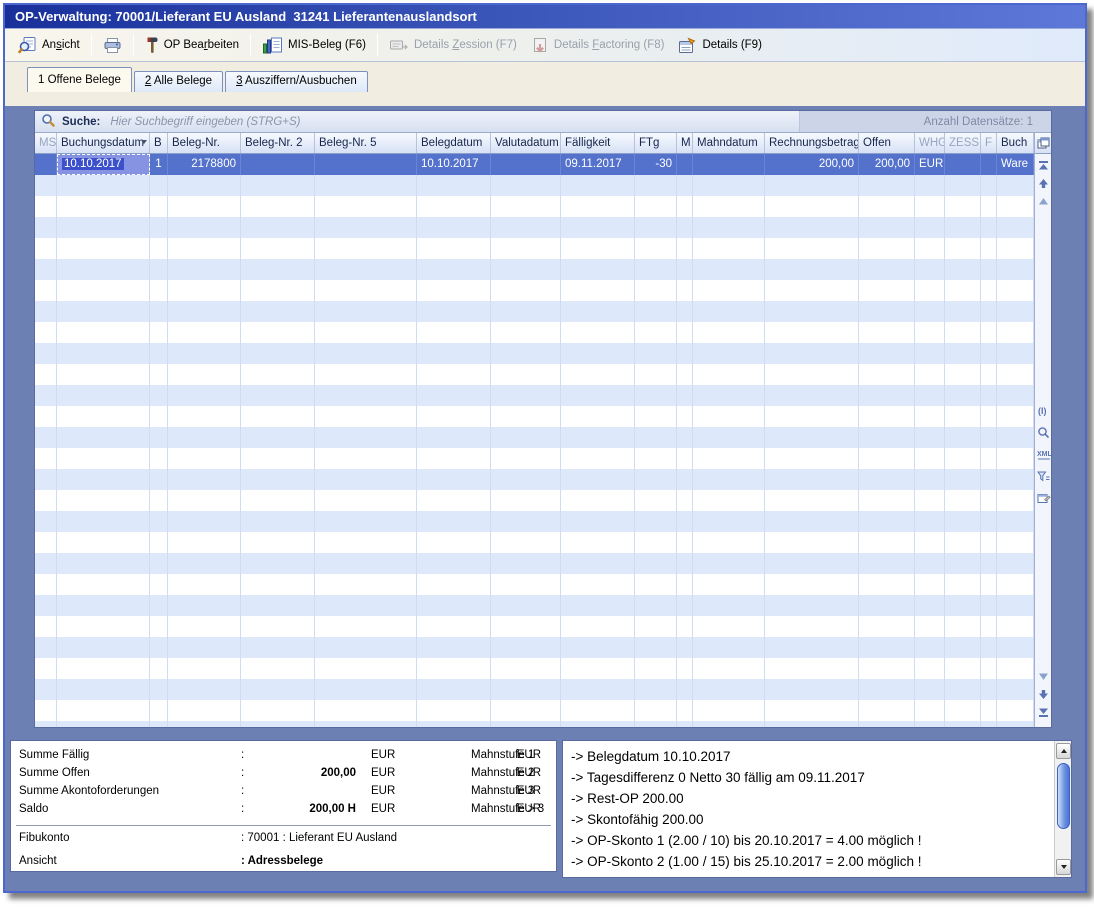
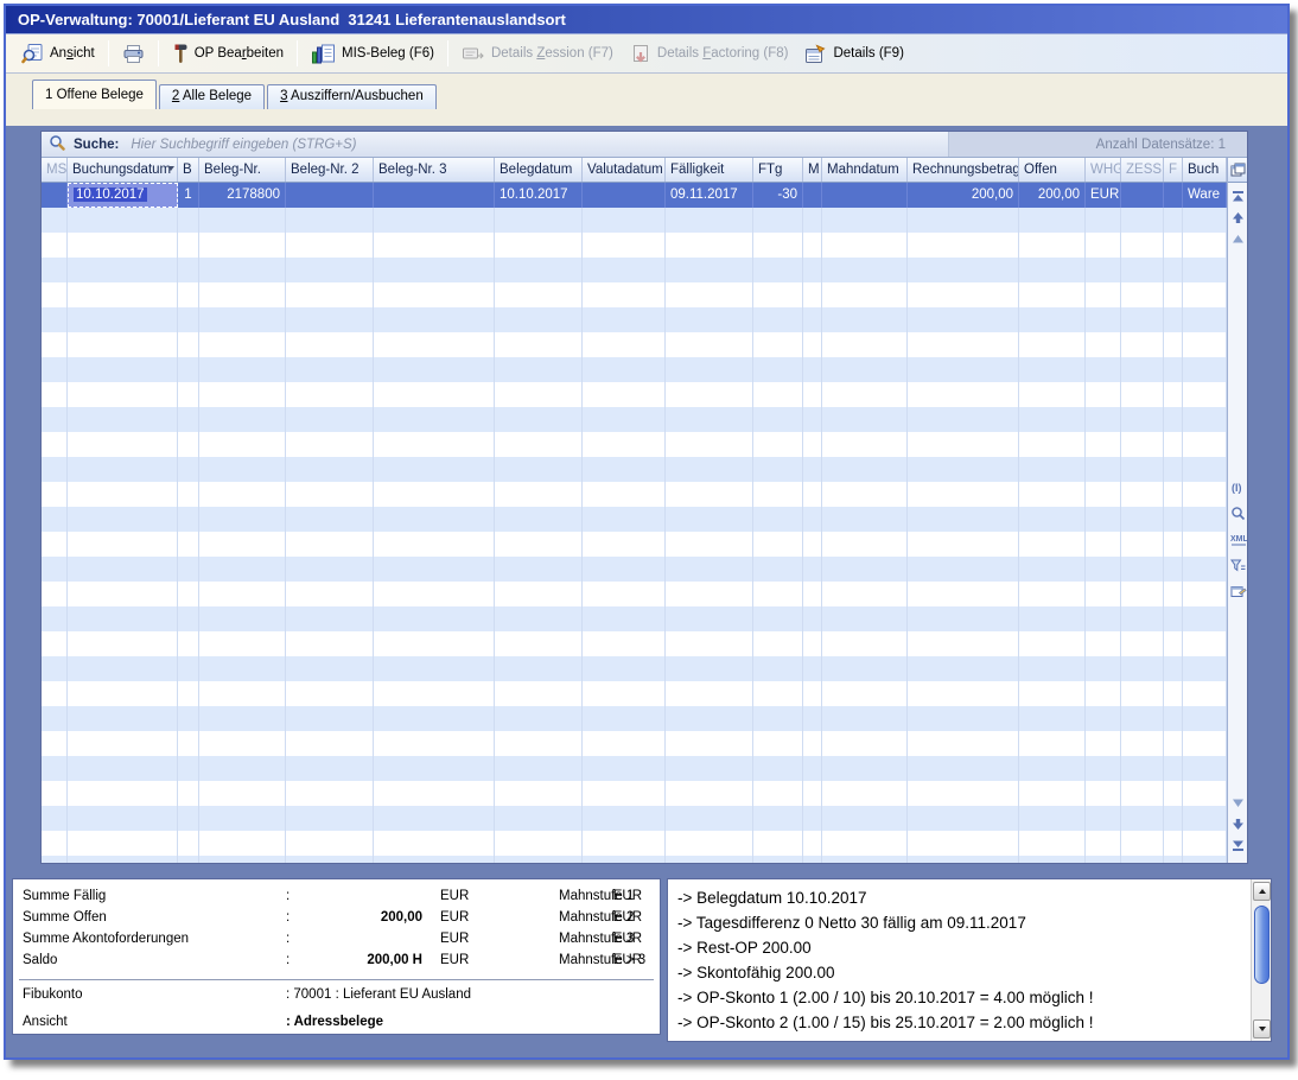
  OP-Verwaltung: 70001/Lieferant EU Ausland 31241 Lieferantenauslandsort
  Ansicht
  OP Bearbeiten
  MIS-Beleg (F6)
  Details Zession (F7)
  Details Factoring (F8)
  Details (F9)
  1 Offene Belege
  2 Alle Belege
  3 Ausziffern/Ausbuchen
  Suche:
  Hier Suchbegriff eingeben (STRG+S)
  Anzahl Datensätze: 1
  MS
  Buchungsdatum
  B
  Beleg-Nr.
  Beleg-Nr. 2
- Beleg-Nr. 5
+ Beleg-Nr. 3
  Belegdatum
  Valutadatum
  Fälligkeit
  FTg
  M
  Mahndatum
  Rechnungsbetrag
  Offen
  WHG
  ZESS
  F
  Buch
  10.10.2017
  1
  2178800
  10.10.2017
  09.11.2017
  -30
  200,00
  200,00
  EUR
  Ware
  (I)
  Summe Fällig
  :
  EUR
  Mahnstufe 1
  EUR
  Summe Offen
  :
  200,00
  EUR
  Mahnstufe 2
  EUR
  Summe Akontoforderungen
  :
  EUR
  Mahnstufe 3
  EUR
  Saldo
  :
  200,00 H
  EUR
  Mahnstufe > 3
  EUR
  Fibukonto
  : 70001 : Lieferant EU Ausland
  Ansicht
  : Adressbelege
  -> Belegdatum 10.10.2017
  -> Tagesdifferenz 0 Netto 30 fällig am 09.11.2017
  -> Rest-OP 200.00
  -> Skontofähig 200.00
  -> OP-Skonto 1 (2.00 / 10) bis 20.10.2017 = 4.00 möglich !
  -> OP-Skonto 2 (1.00 / 15) bis 25.10.2017 = 2.00 möglich !
